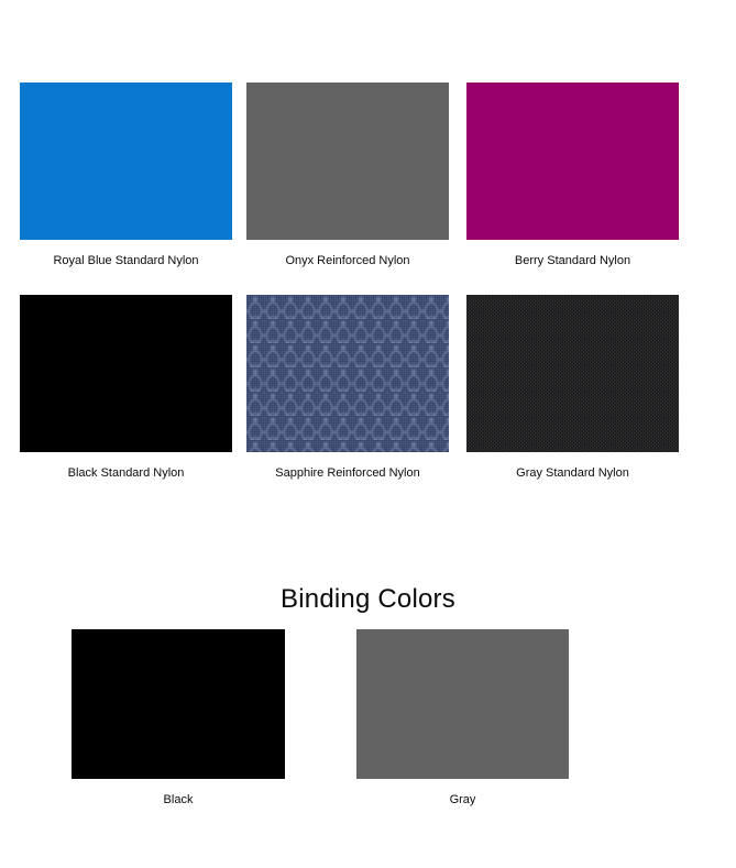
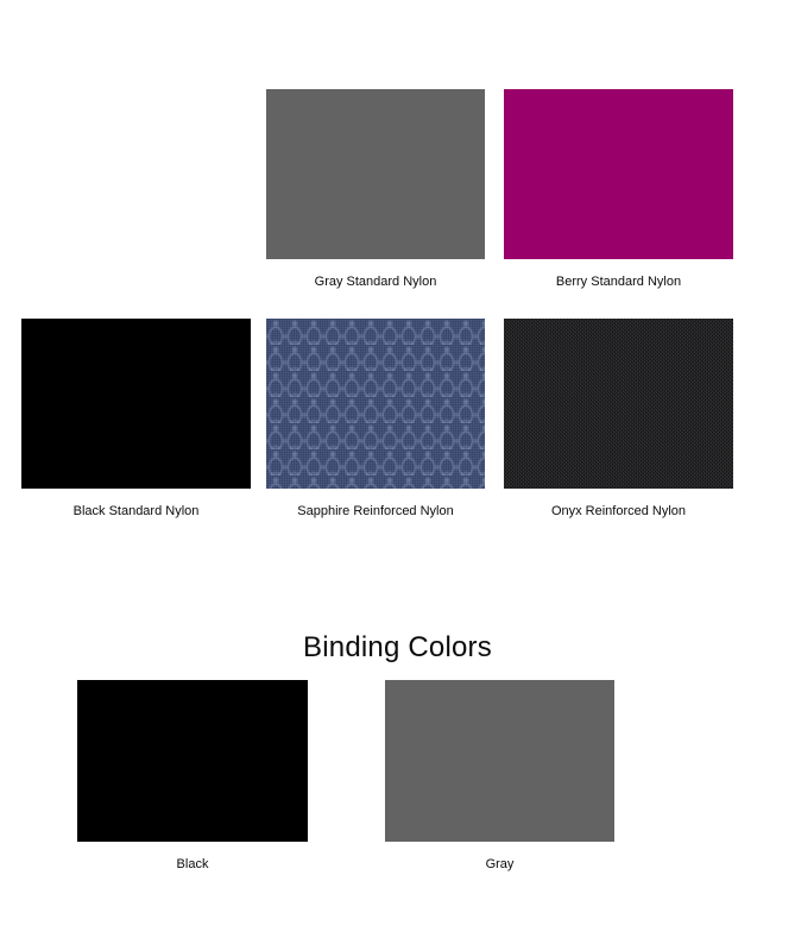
- Royal Blue Standard Nylon
- Onyx Reinforced Nylon
+ Gray Standard Nylon
  Berry Standard Nylon
  Black Standard Nylon
  Sapphire Reinforced Nylon
- Gray Standard Nylon
+ Onyx Reinforced Nylon
  Binding Colors
  Black
  Gray
